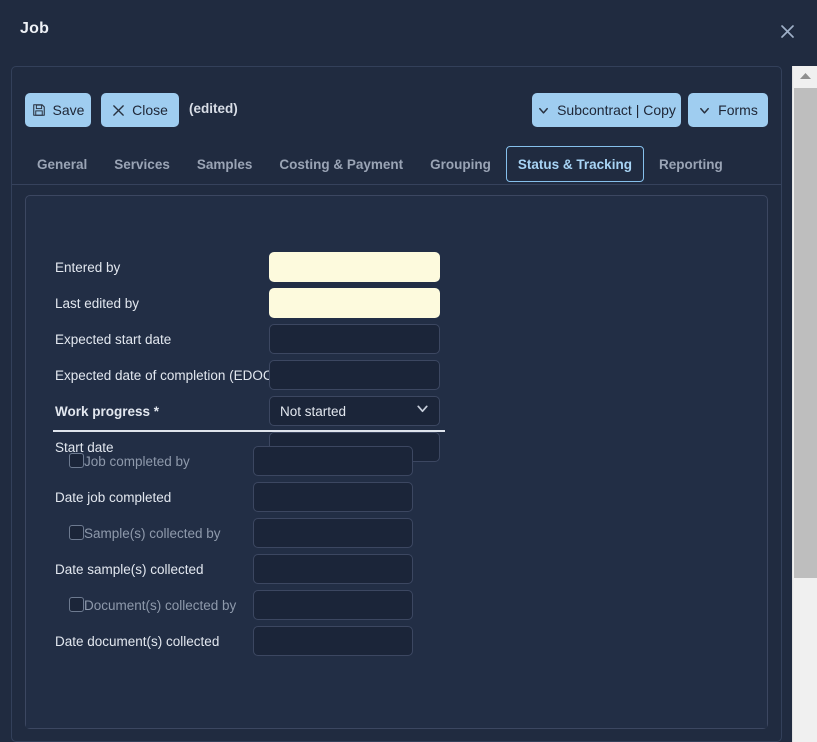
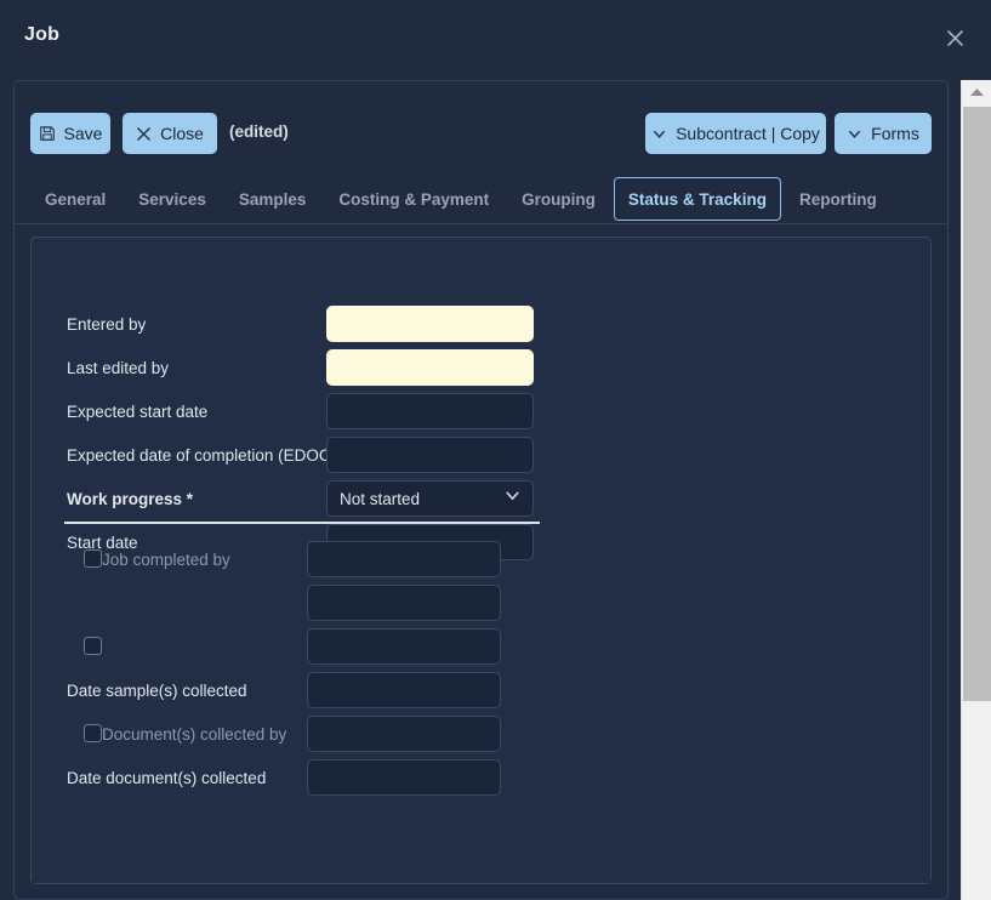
  Job
  Save
  Close
  (edited)
  Subcontract | Copy
  Forms
  General
  Services
  Samples
  Costing & Payment
  Grouping
  Status & Tracking
  Reporting
  Entered by
  Last edited by
  Expected start date
  Expected date of completion (EDOC
  Work progress *
  Not started
  Start date
  Job completed by
- Date job completed
- Sample(s) collected by
  Date sample(s) collected
  Document(s) collected by
  Date document(s) collected
